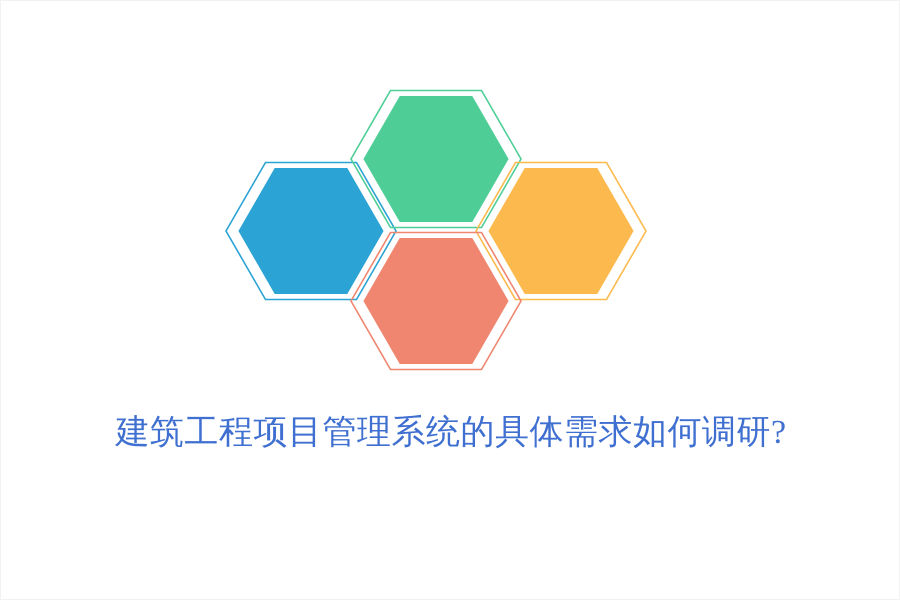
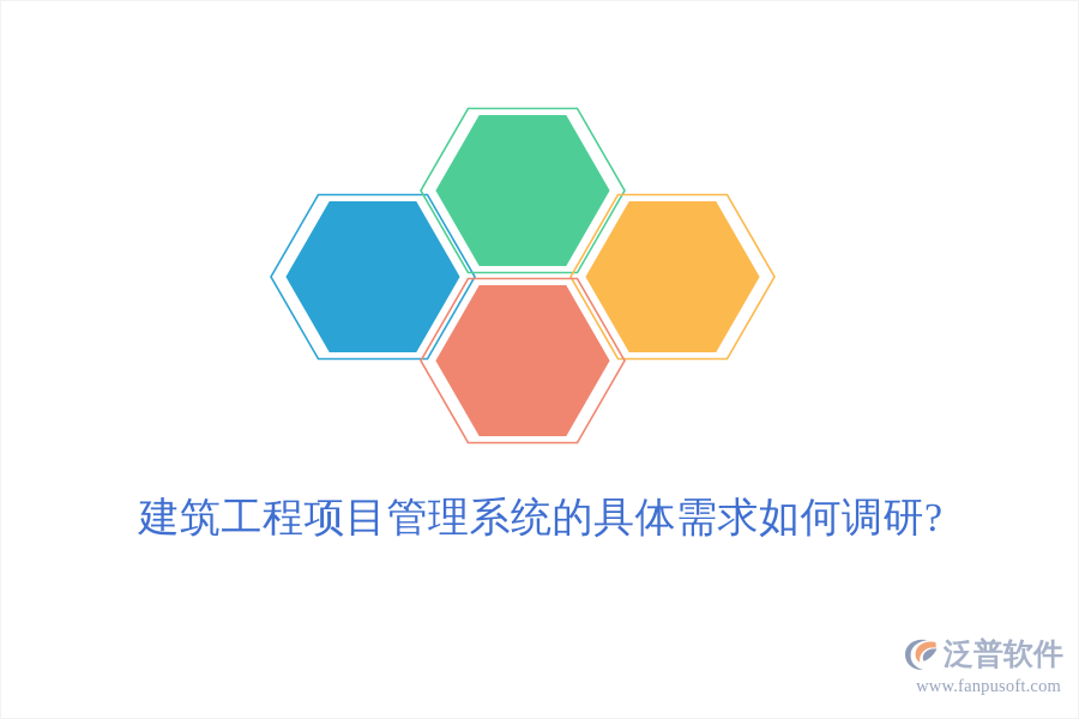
  建筑工程项目管理系统的具体需求如何调研?
+ 泛普软件
+ www.fanpusoft.com
